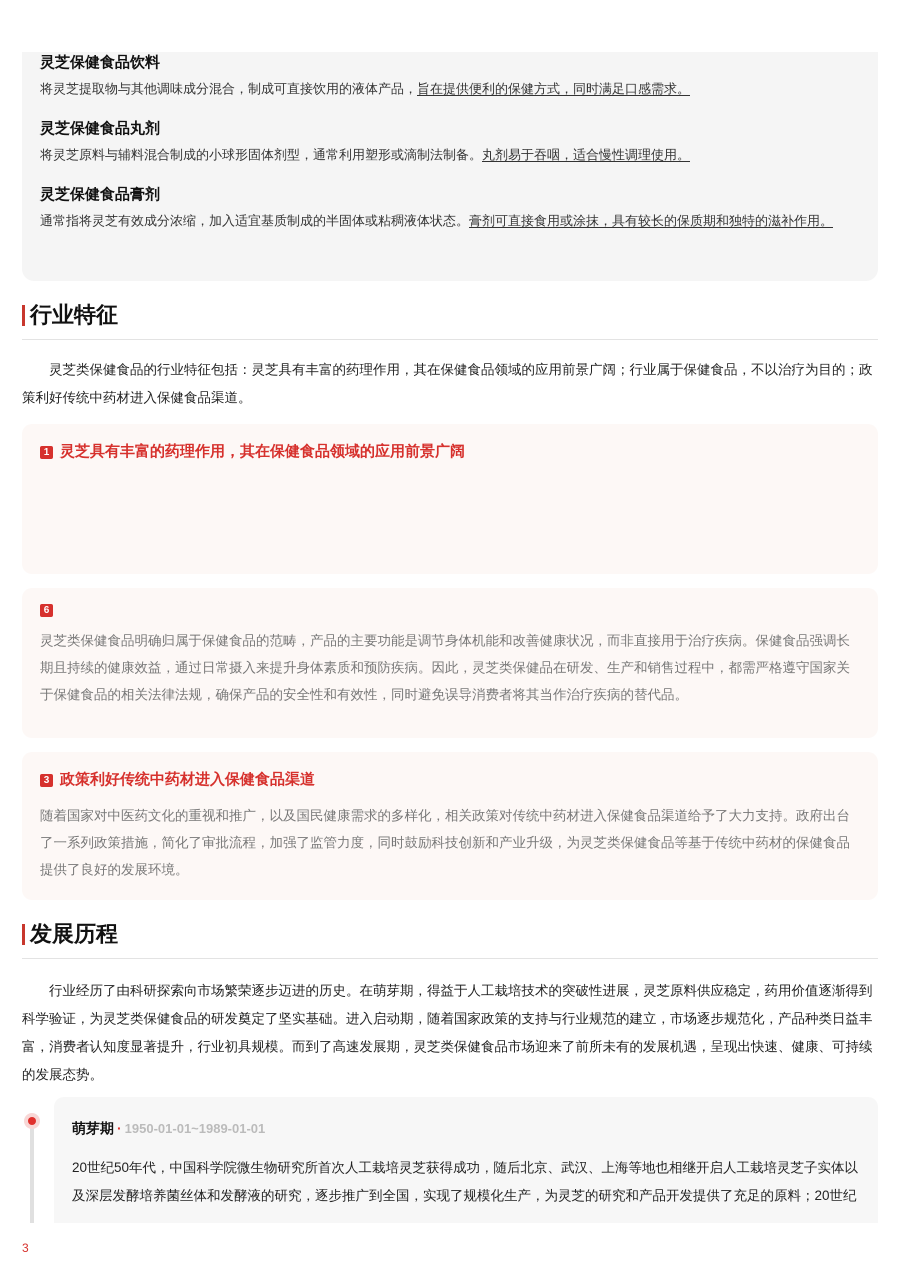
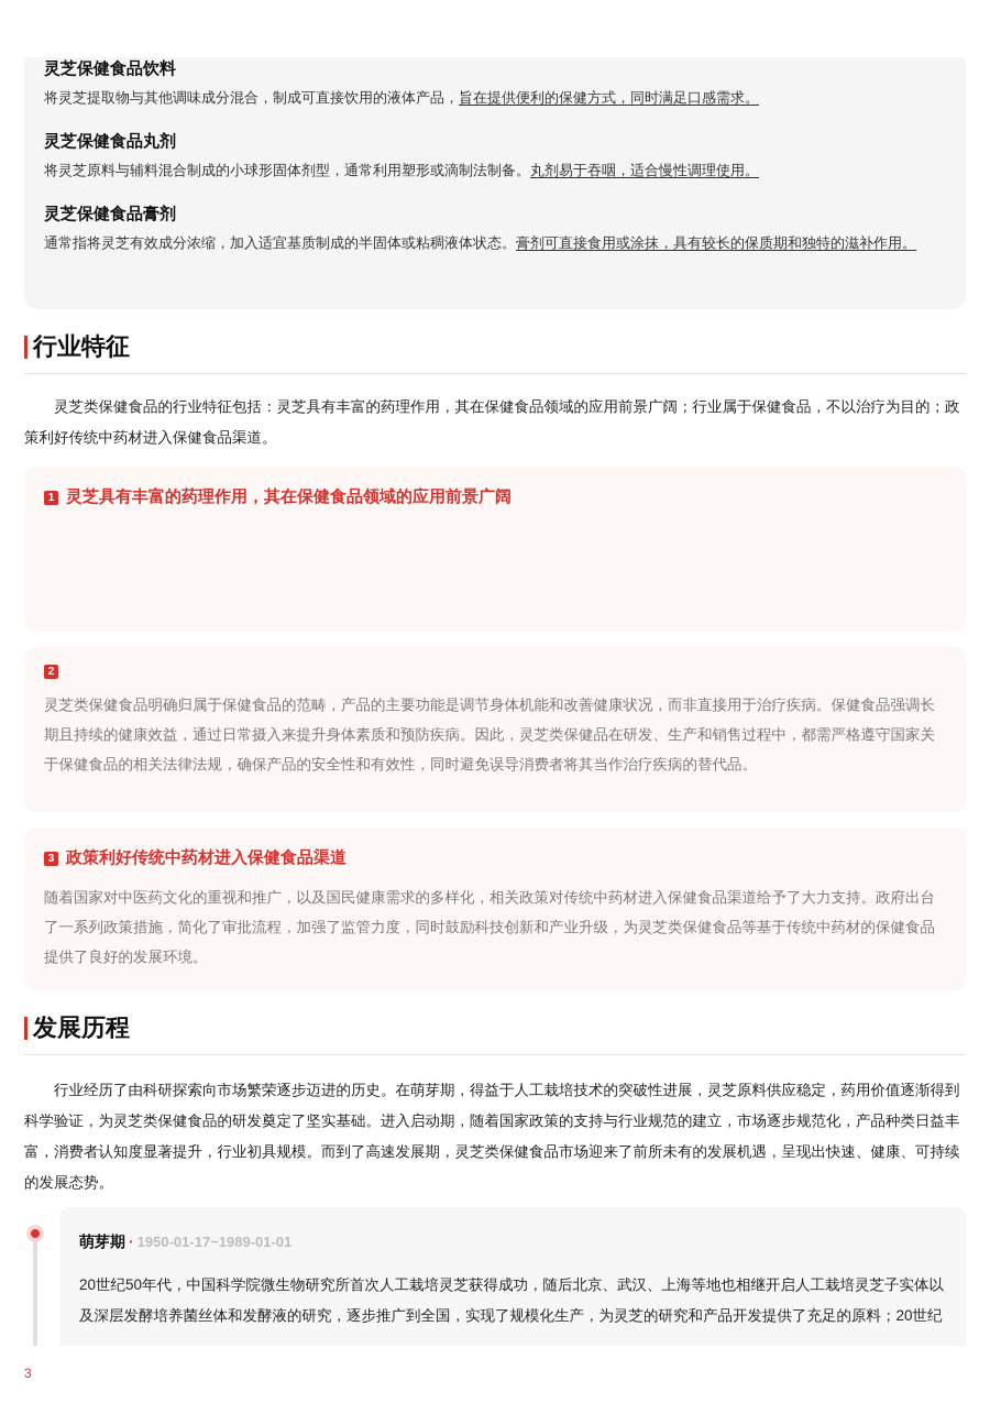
  灵芝保健食品饮料
  将灵芝提取物与其他调味成分混合，制成可直接饮用的液体产品，旨在提供便利的保健方式，同时满足口感需求。
  灵芝保健食品丸剂
  将灵芝原料与辅料混合制成的小球形固体剂型，通常利用塑形或滴制法制备。丸剂易于吞咽，适合慢性调理使用。
  灵芝保健食品膏剂
  通常指将灵芝有效成分浓缩，加入适宜基质制成的半固体或粘稠液体状态。膏剂可直接食用或涂抹，具有较长的保质期和独特的滋补作用。
  行业特征
  灵芝类保健食品的行业特征包括：灵芝具有丰富的药理作用，其在保健食品领域的应用前景广阔；行业属于保健食品，不以治疗为目的；政策利好传统中药材进入保健食品渠道。
  1
  灵芝具有丰富的药理作用，其在保健食品领域的应用前景广阔
- 6
+ 2
  灵芝类保健食品明确归属于保健食品的范畴，产品的主要功能是调节身体机能和改善健康状况，而非直接用于治疗疾病。保健食品强调长期且持续的健康效益，通过日常摄入来提升身体素质和预防疾病。因此，灵芝类保健品在研发、生产和销售过程中，都需严格遵守国家关于保健食品的相关法律法规，确保产品的安全性和有效性，同时避免误导消费者将其当作治疗疾病的替代品。
  3
  政策利好传统中药材进入保健食品渠道
  随着国家对中医药文化的重视和推广，以及国民健康需求的多样化，相关政策对传统中药材进入保健食品渠道给予了大力支持。政府出台了一系列政策措施，简化了审批流程，加强了监管力度，同时鼓励科技创新和产业升级，为灵芝类保健食品等基于传统中药材的保健食品提供了良好的发展环境。
  发展历程
  行业经历了由科研探索向市场繁荣逐步迈进的历史。在萌芽期，得益于人工栽培技术的突破性进展，灵芝原料供应稳定，药用价值逐渐得到科学验证，为灵芝类保健食品的研发奠定了坚实基础。进入启动期，随着国家政策的支持与行业规范的建立，市场逐步规范化，产品种类日益丰富，消费者认知度显著提升，行业初具规模。而到了高速发展期，灵芝类保健食品市场迎来了前所未有的发展机遇，呈现出快速、健康、可持续的发展态势。
- 萌芽期 · 1950-01-01~1989-01-01
+ 萌芽期 · 1950-01-17~1989-01-01
  20世纪50年代，中国科学院微生物研究所首次人工栽培灵芝获得成功，随后北京、武汉、上海等地也相继开启人工栽培灵芝子实体以及深层发酵培养菌丝体和发酵液的研究，逐步推广到全国，实现了规模化生产，为灵芝的研究和产品开发提供了充足的原料；20世纪
  3
